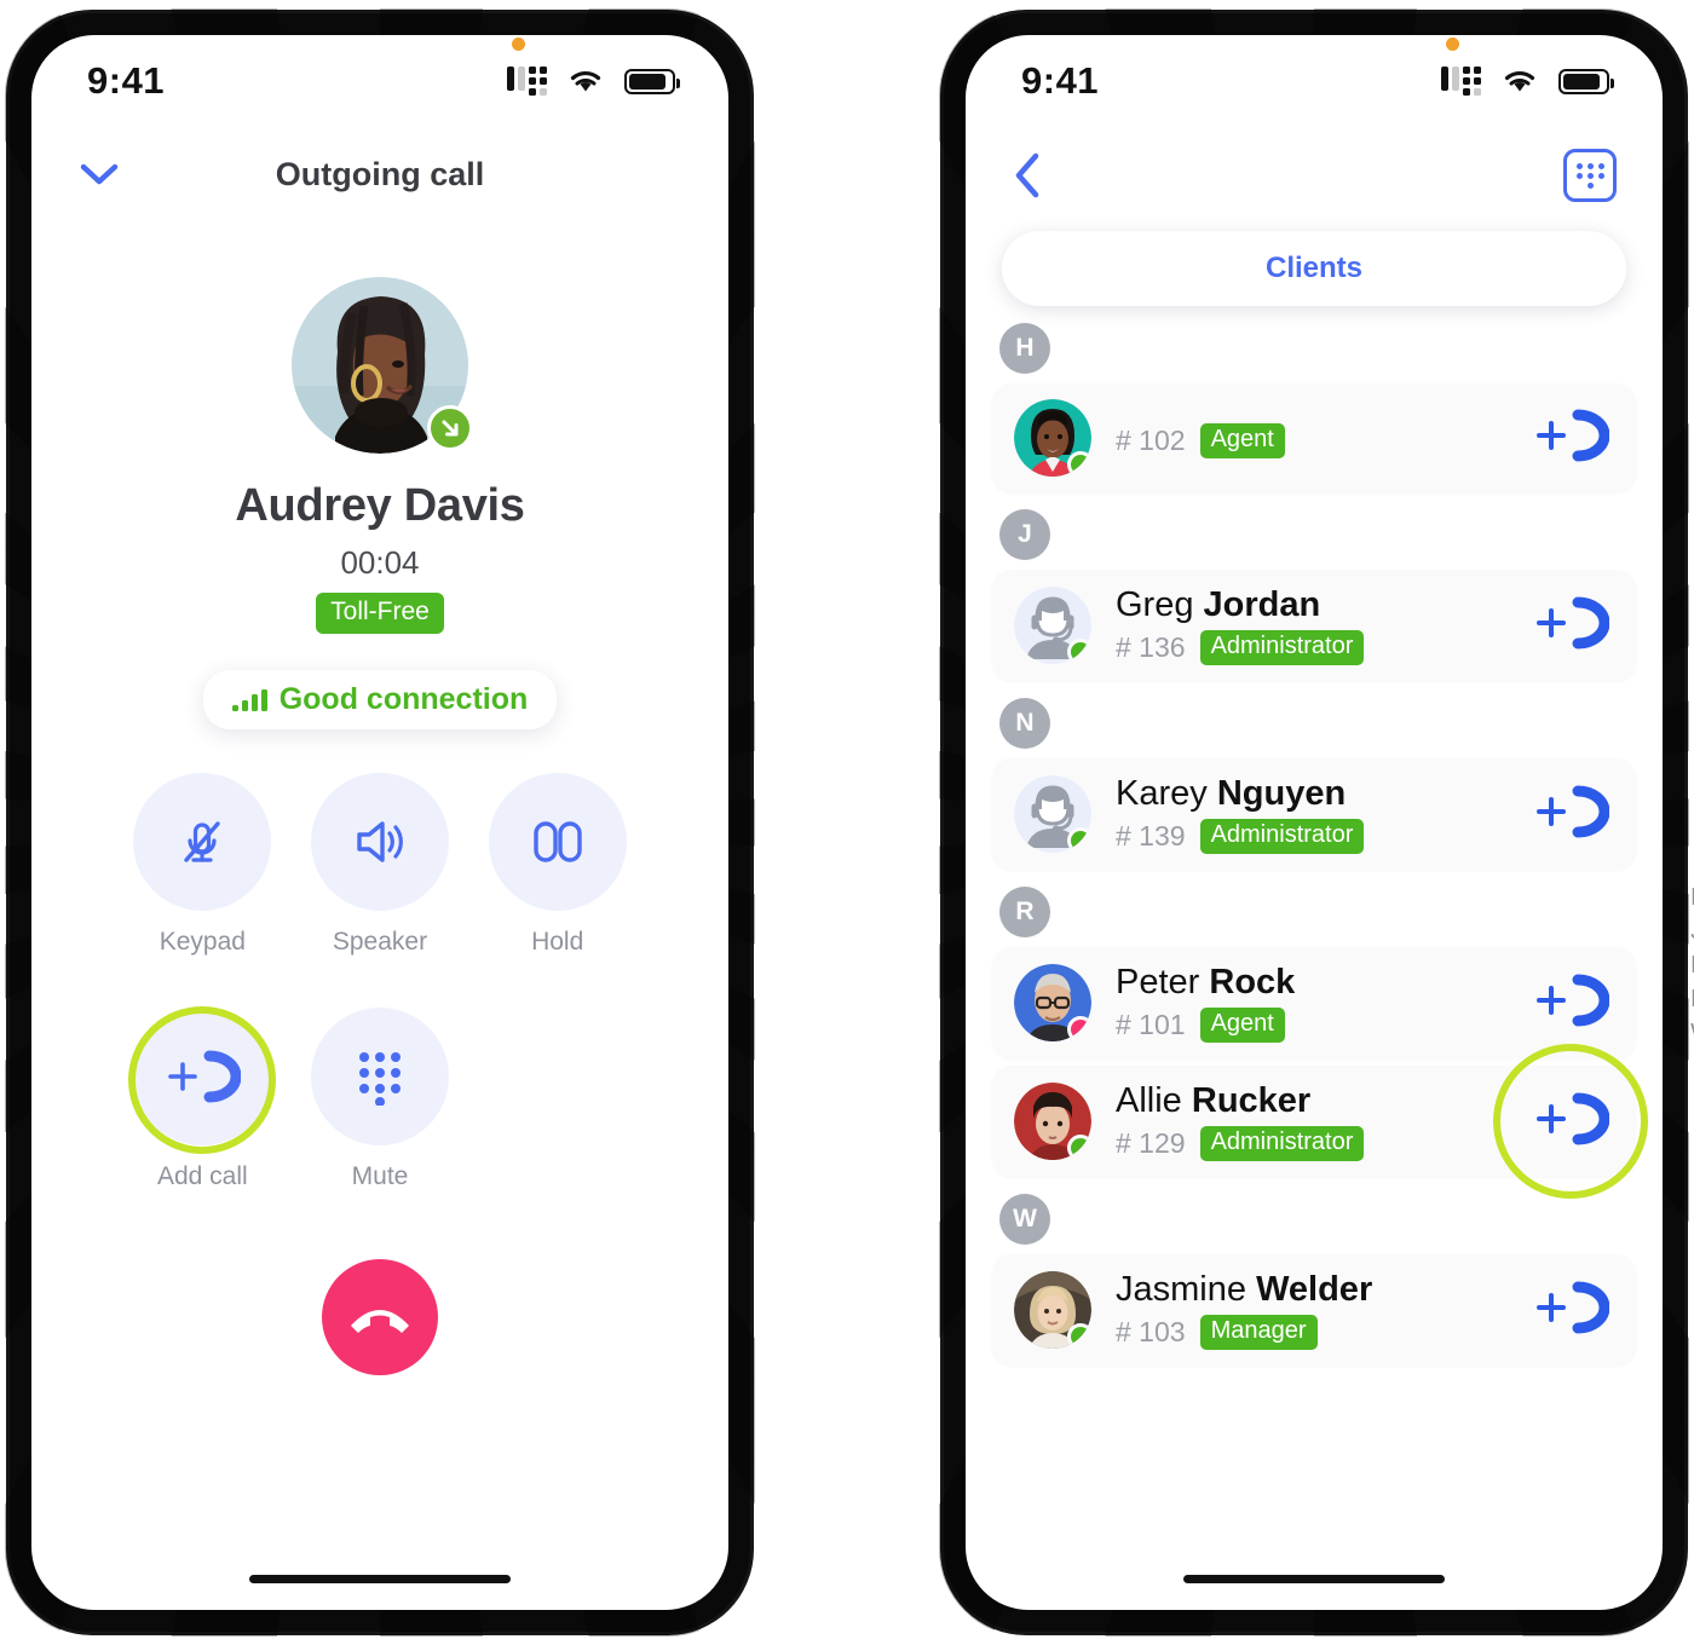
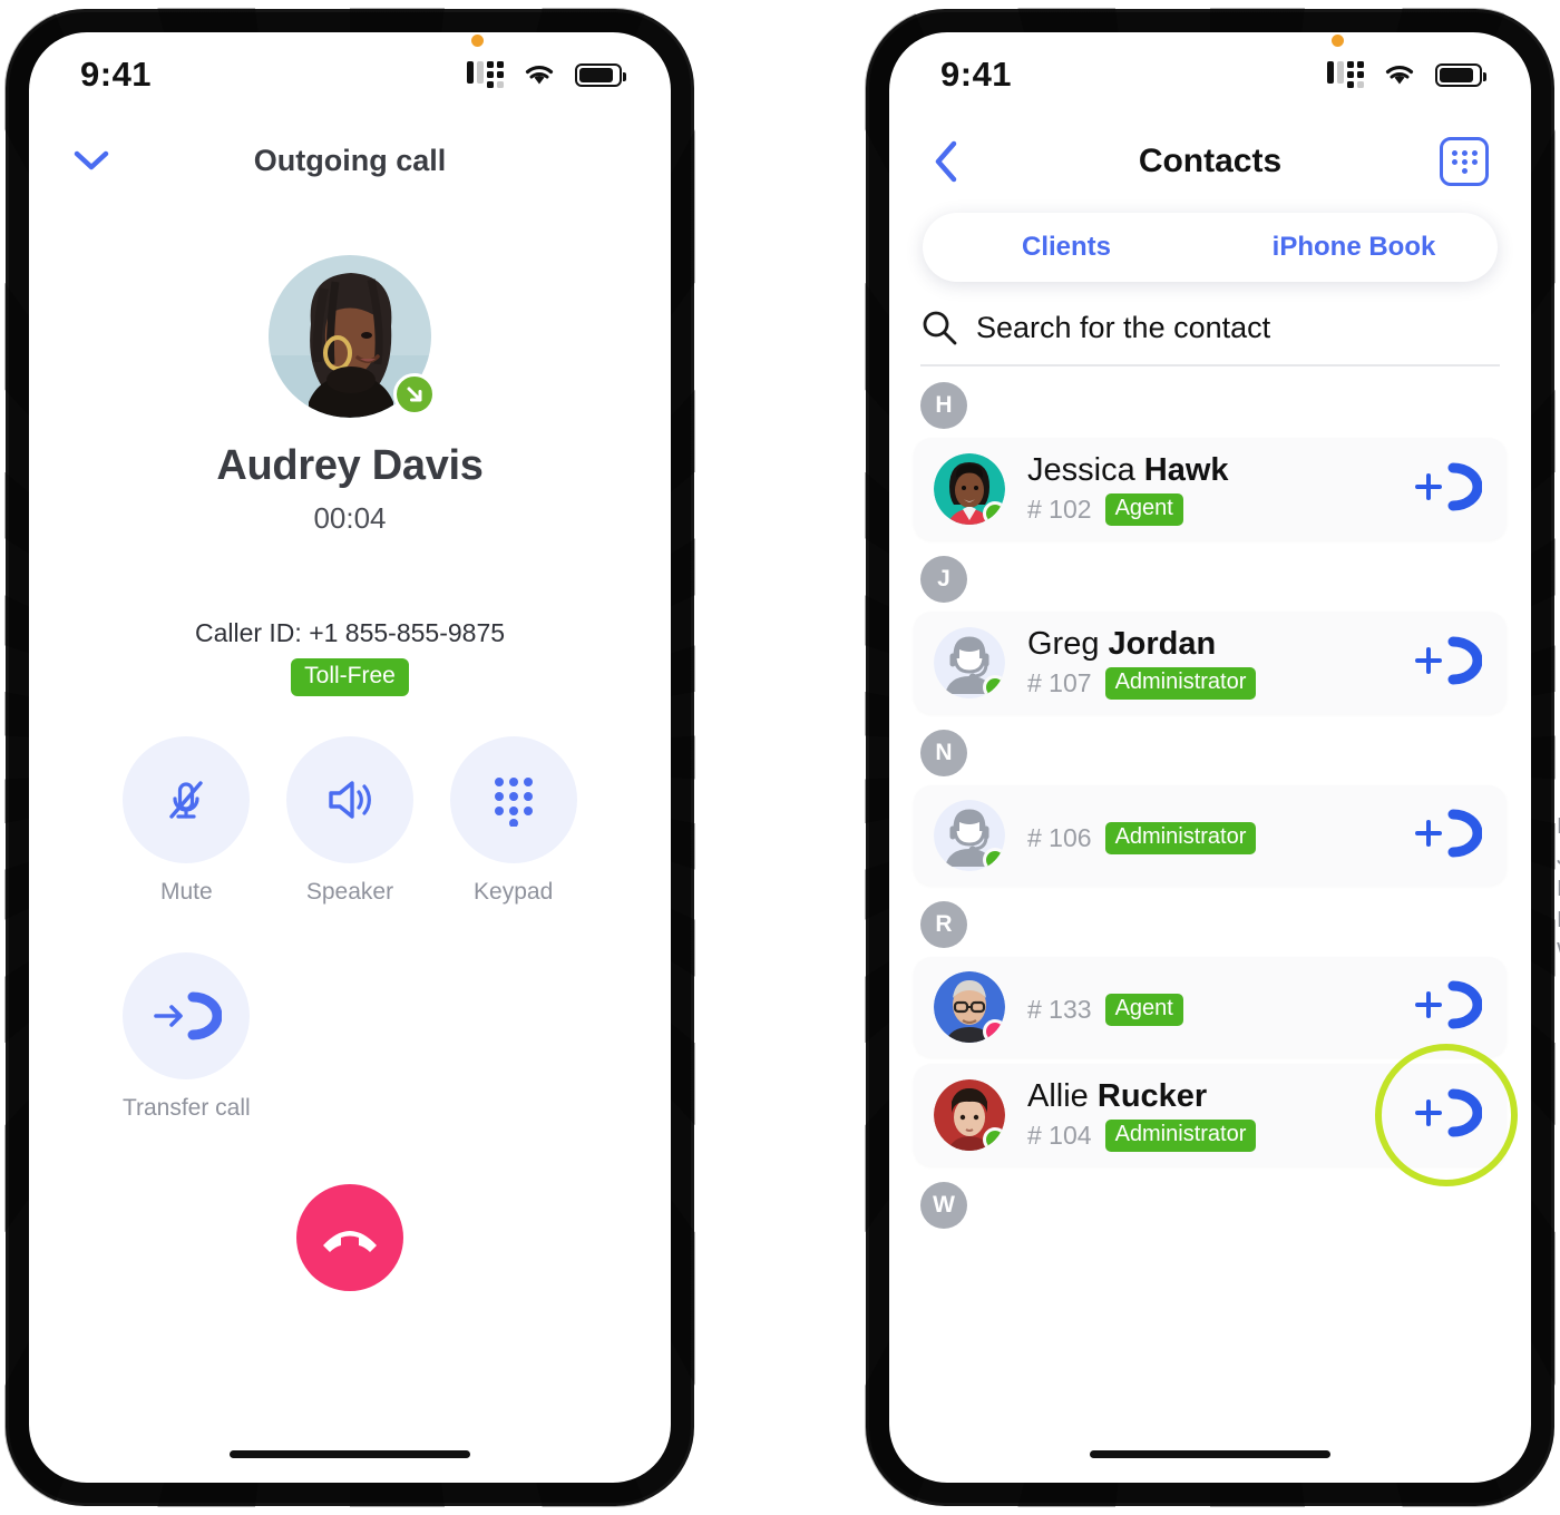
  9:41
  Outgoing call
  Audrey Davis
  00:04
+ Caller ID: +1 855-855-9875
  Toll-Free
- Good connection
- Keypad
+ Mute
  Speaker
- Hold
- Add call
- Mute
+ Keypad
+ Transfer call
  9:41
+ Contacts
  Clients
+ iPhone Book
+ Search for the contact
  H
+ Jessica Hawk
  # 102
  Agent
  J
  Greg Jordan
- # 136
+ # 107
  Administrator
  N
- Karey Nguyen
- # 139
+ # 106
  Administrator
  R
- Peter Rock
- # 101
+ # 133
  Agent
  Allie Rucker
- # 129
+ # 104
  Administrator
  W
- Jasmine Welder
- # 103
- Manager
